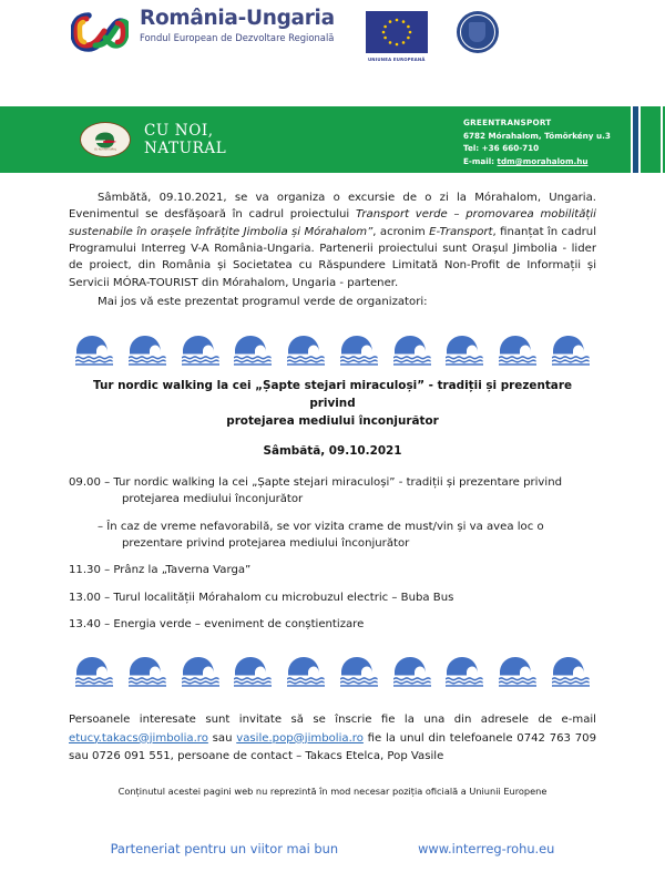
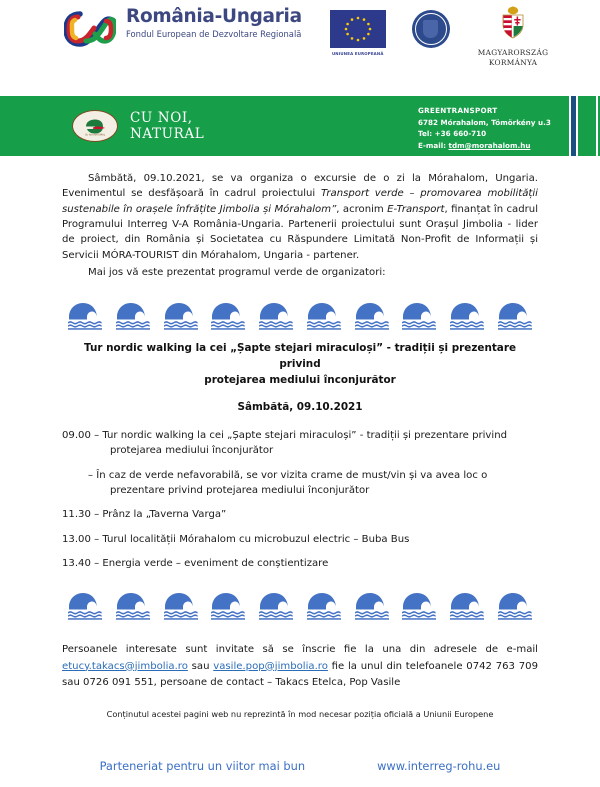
  România-Ungaria
  Fondul European de Dezvoltare Regională
+ MAGYARORSZÁG
+ KORMÁNYA
  CU NOI,
  NATURAL
  GREENTRANSPORT
  6782 Mórahalom, Tömörkény u.3
  Tel: +36 660-710
  E-mail: tdm@morahalom.hu
  Sâmbătă, 09.10.2021, se va organiza o excursie de o zi la Mórahalom, Ungaria. Evenimentul se desfășoară în cadrul proiectului Transport verde – promovarea mobilității sustenabile în orașele înfrățite Jimbolia și Mórahalom”, acronim E-Transport, finanțat în cadrul Programului Interreg V-A România-Ungaria. Partenerii proiectului sunt Orașul Jimbolia - lider de proiect, din România și Societatea cu Răspundere Limitată Non-Profit de Informații și Servicii MÓRA-TOURIST din Mórahalom, Ungaria - partener.
  Mai jos vă este prezentat programul verde de organizatori:
  Tur nordic walking la cei „Șapte stejari miraculoși” - tradiții și prezentare privind
  protejarea mediului înconjurător
  Sâmbătă, 09.10.2021
  09.00 – Tur nordic walking la cei „Șapte stejari miraculoși” - tradiții și prezentare privind
  protejarea mediului înconjurător
- – În caz de vreme nefavorabilă, se vor vizita crame de must/vin și va avea loc o
+ – În caz de verde nefavorabilă, se vor vizita crame de must/vin și va avea loc o
  prezentare privind protejarea mediului înconjurător
  11.30 – Prânz la „Taverna Varga”
  13.00 – Turul localității Mórahalom cu microbuzul electric – Buba Bus
  13.40 – Energia verde – eveniment de conștientizare
  Persoanele interesate sunt invitate să se înscrie fie la una din adresele de e-mail etucy.takacs@jimbolia.ro sau vasile.pop@jimbolia.ro fie la unul din telefoanele 0742 763 709 sau 0726 091 551, persoane de contact – Takacs Etelca, Pop Vasile
  Conținutul acestei pagini web nu reprezintă în mod necesar poziția oficială a Uniunii Europene
  Parteneriat pentru un viitor mai bun
  www.interreg-rohu.eu
